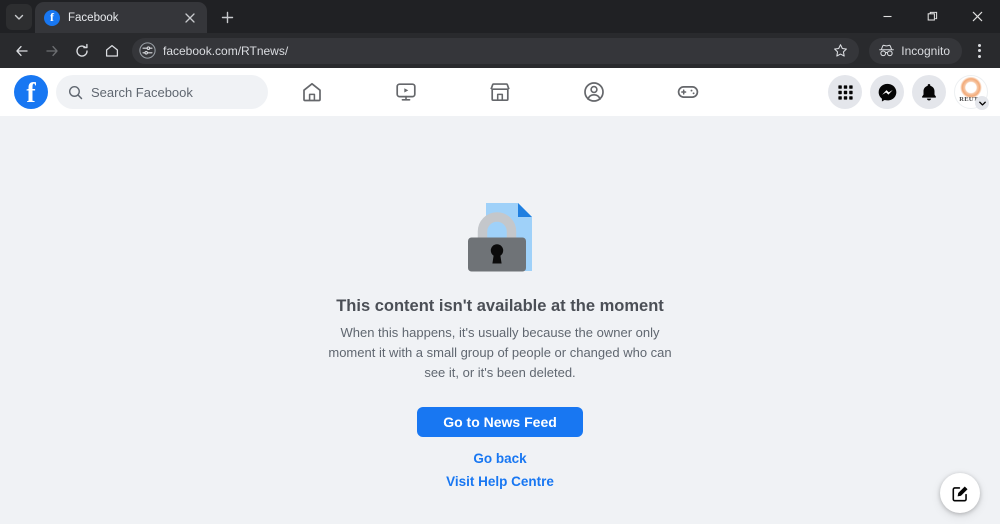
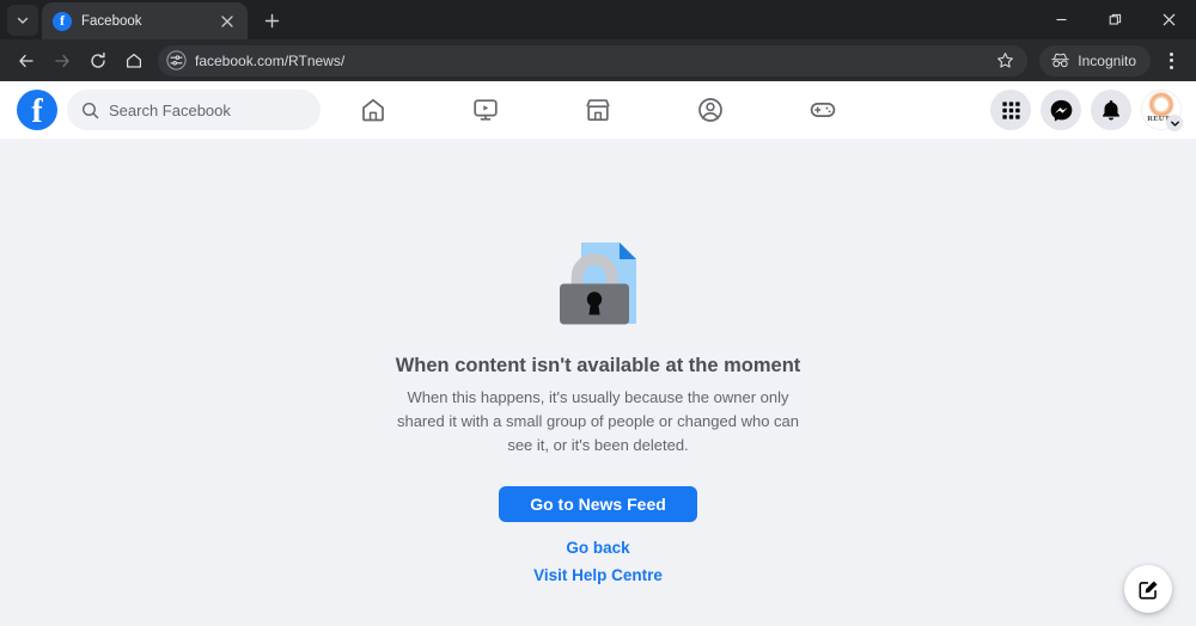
  f
  Facebook
  facebook.com/RTnews/
  Incognito
  f
  Search Facebook
- This content isn't available at the moment
+ When content isn't available at the moment
- When this happens, it's usually because the owner only moment it with a small group of people or changed who can see it, or it's been deleted.
+ When this happens, it's usually because the owner only shared it with a small group of people or changed who can see it, or it's been deleted.
  Go to News Feed
  Go back
  Visit Help Centre
